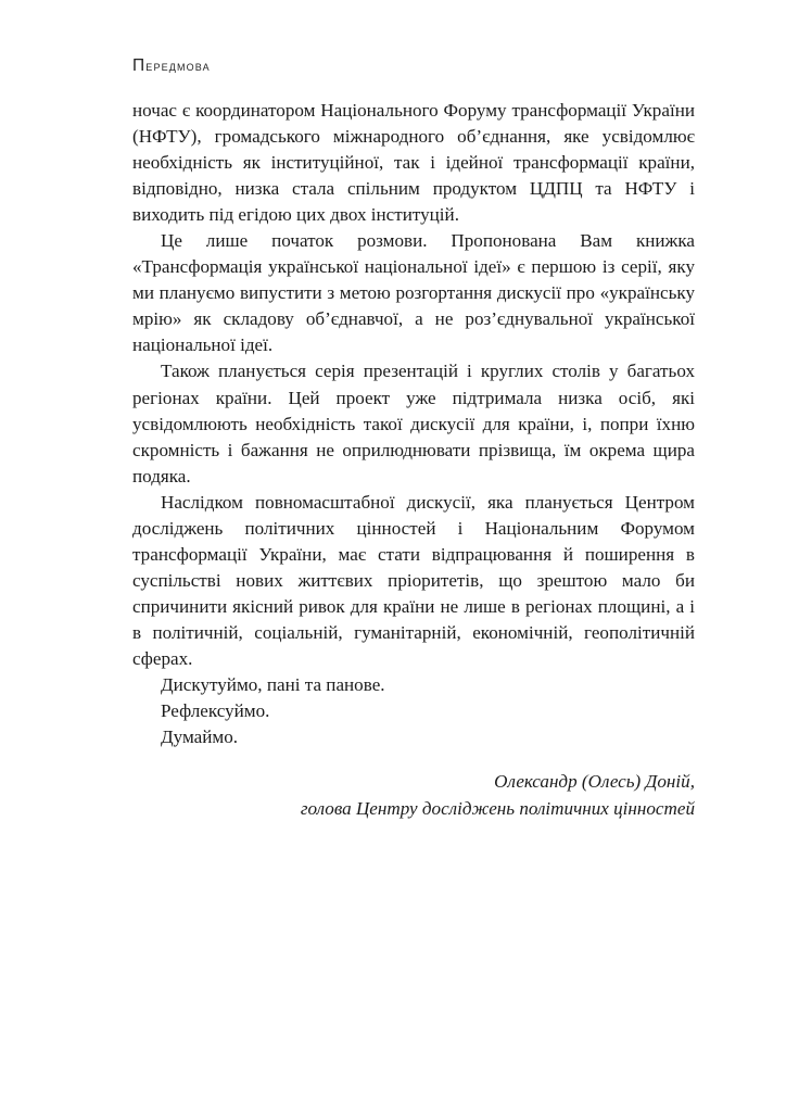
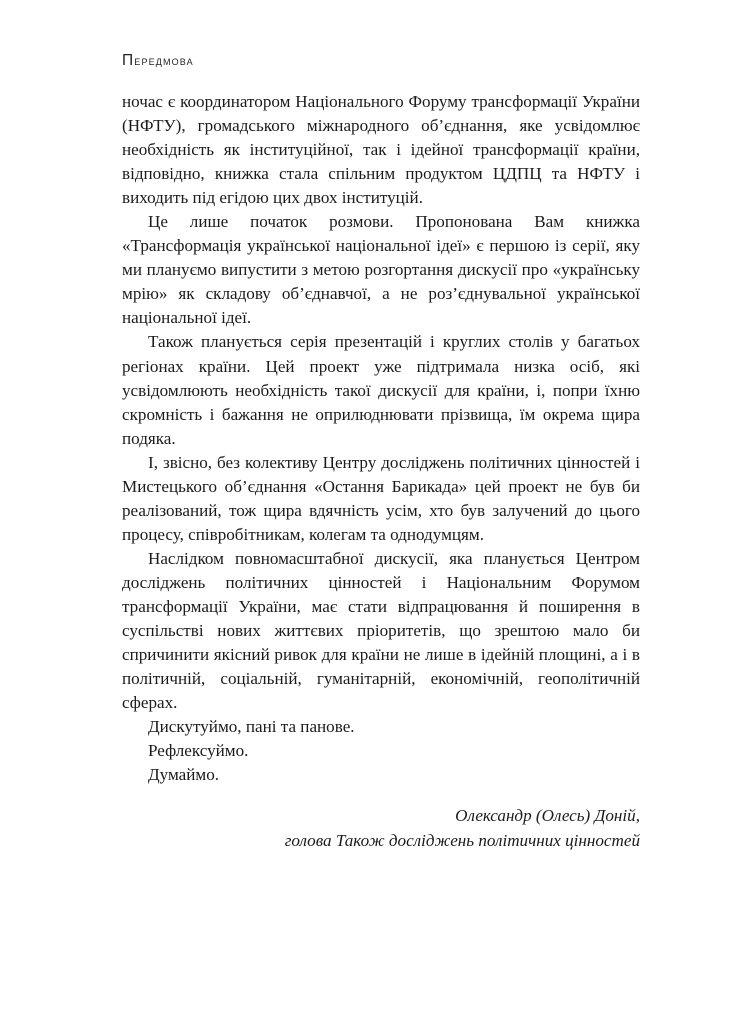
  передмова
- ночас є координатором Національного Форуму трансформації України (НФТУ), громадського міжнародного об’єднання, яке усвідомлює необхідність як інституційної, так і ідейної трансформації країни, відповідно, низка стала спільним продуктом ЦДПЦ та НФТУ і виходить під егідою цих двох інституцій.
+ ночас є координатором Національного Форуму трансформації України (НФТУ), громадського міжнародного об’єднання, яке усвідомлює необхідність як інституційної, так і ідейної трансформації країни, відповідно, книжка стала спільним продуктом ЦДПЦ та НФТУ і виходить під егідою цих двох інституцій.
  Це лише початок розмови. Пропонована Вам книжка «Трансформація української національної ідеї» є першою із серії, яку ми плануємо випустити з метою розгортання дискусії про «українську мрію» як складову об’єднавчої, а не роз’єднувальної української національної ідеї.
  Також планується серія презентацій і круглих столів у багатьох регіонах країни. Цей проект уже підтримала низка осіб, які усвідомлюють необхідність такої дискусії для країни, і, попри їхню скромність і бажання не оприлюднювати прізвища, їм окрема щира подяка.
+ І, звісно, без колективу Центру досліджень політичних цінностей і Мистецького об’єднання «Остання Барикада» цей проект не був би реалізований, тож щира вдячність усім, хто був залучений до цього процесу, співробітникам, колегам та однодумцям.
- Наслідком повномасштабної дискусії, яка планується Центром досліджень політичних цінностей і Національним Форумом трансформації України, має стати відпрацювання й поширення в суспільстві нових життєвих пріоритетів, що зрештою мало би спричинити якісний ривок для країни не лише в регіонах площині, а і в політичній, соціальній, гуманітарній, економічній, геополітичній сферах.
+ Наслідком повномасштабної дискусії, яка планується Центром досліджень політичних цінностей і Національним Форумом трансформації України, має стати відпрацювання й поширення в суспільстві нових життєвих пріоритетів, що зрештою мало би спричинити якісний ривок для країни не лише в ідейній площині, а і в політичній, соціальній, гуманітарній, економічній, геополітичній сферах.
  Дискутуймо, пані та панове.
  Рефлексуймо.
  Думаймо.
  Олександр (Олесь) Доній,
- голова Центру досліджень політичних цінностей
+ голова Також досліджень політичних цінностей
